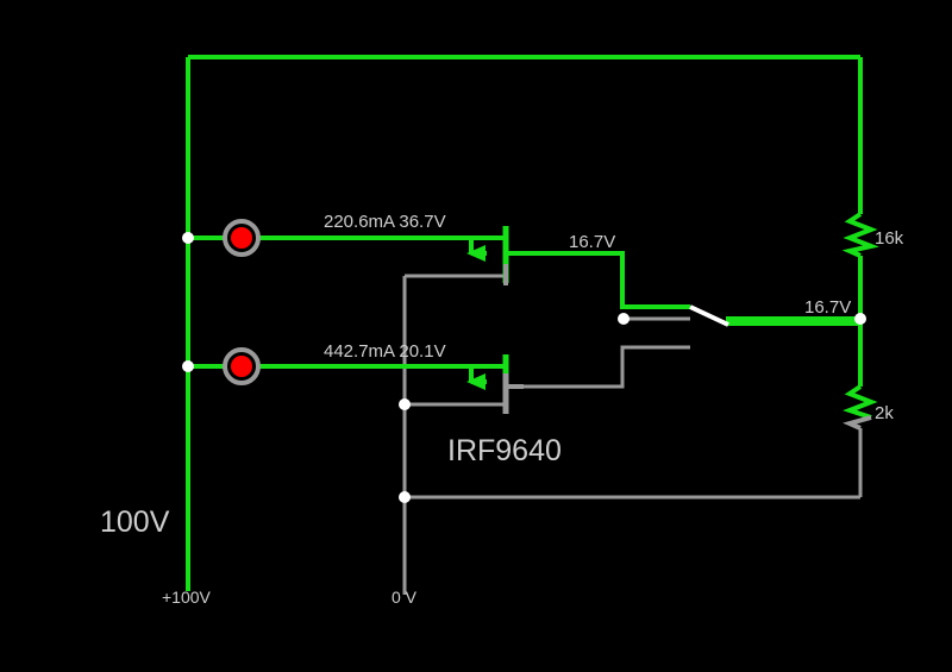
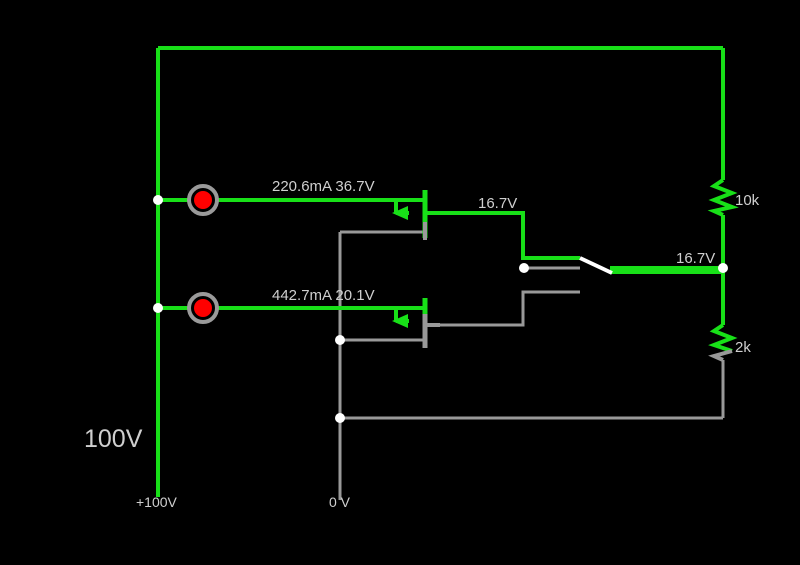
- 16k
+ 10k
  2k
  220.6mA 36.7V
  442.7mA 20.1V
  16.7V
  16.7V
- IRF9640
  100V
  +100V
  0 V
